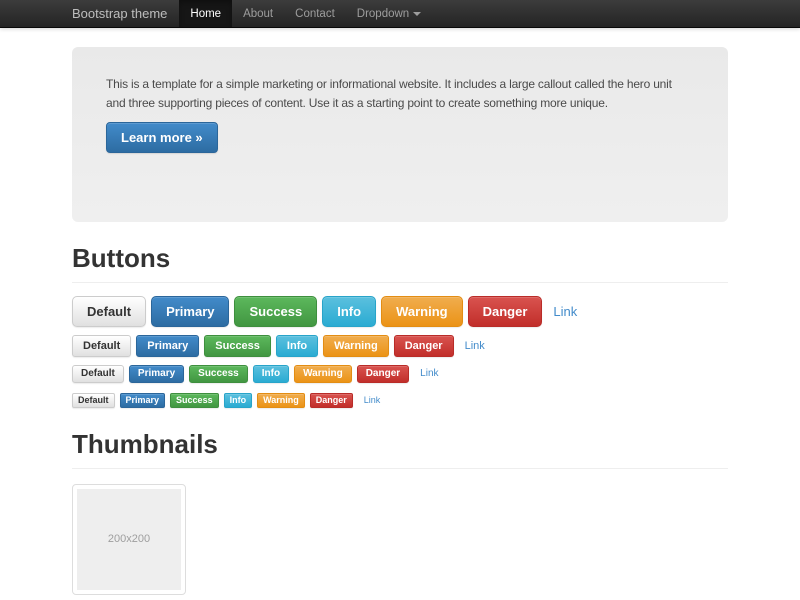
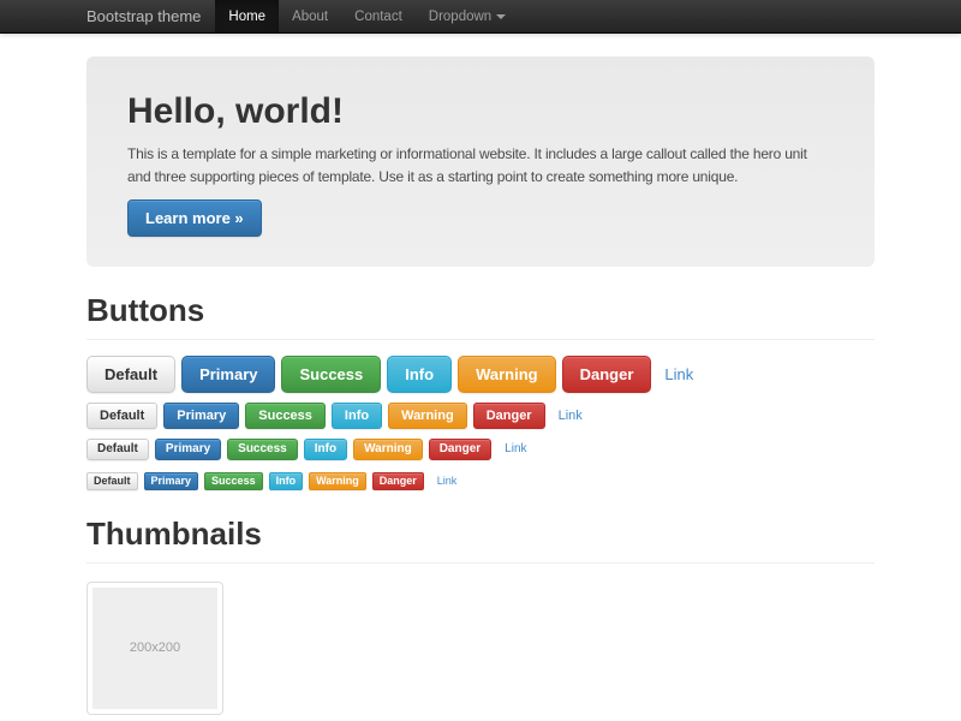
  Bootstrap theme
  Home
  About
  Contact
  Dropdown
+ Hello, world!
  This is a template for a simple marketing or informational website. It includes a large callout called the hero unit
- and three supporting pieces of content. Use it as a starting point to create something more unique.
+ and three supporting pieces of template. Use it as a starting point to create something more unique.
  Learn more »
  Buttons
  Default
  Primary
  Success
  Info
  Warning
  Danger
  Link
  Default
  Primary
  Success
  Info
  Warning
  Danger
  Link
  Default
  Primary
  Success
  Info
  Warning
  Danger
  Link
  Default
  Primary
  Success
  Info
  Warning
  Danger
  Link
  Thumbnails
  200x200
